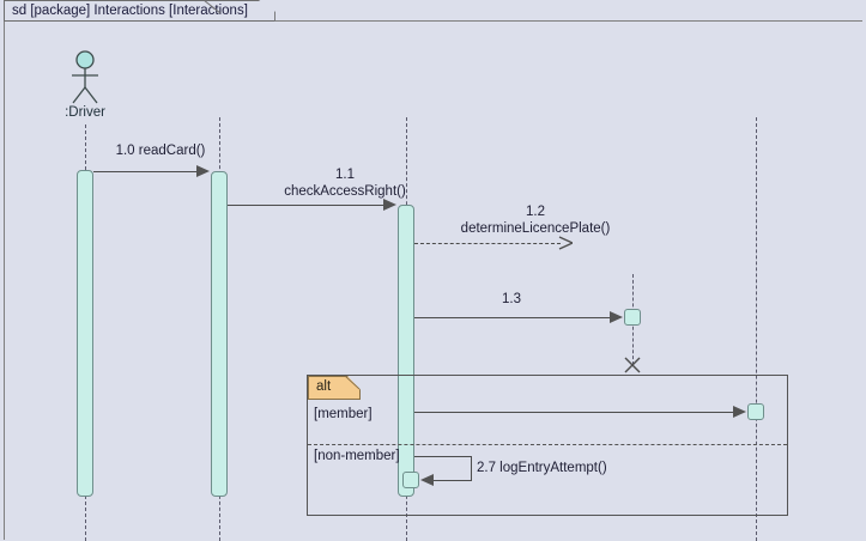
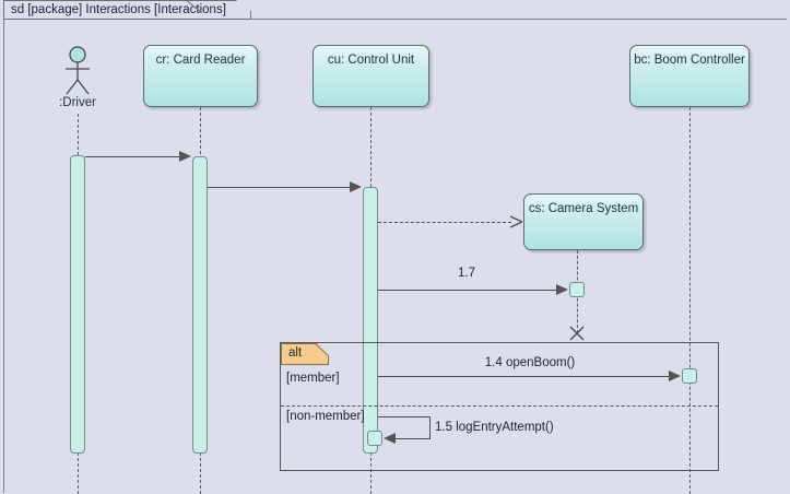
  sd [package] Interactions [Interacions]
+ cr: Card Reader
+ cu: Control Unit
+ bc: Boom Controller
+ cs: Camera System
  :Driver
- 1.0 readCard()
- 1.1
- checkAccessRight()
- 1.2
- determineLicencePlate()
- 1.3
+ 1.7
  alt
  [member]
  [non-member]
+ 1.4 openBoom()
- 2.7 logEntryAttempt()
+ 1.5 logEntryAttempt()
